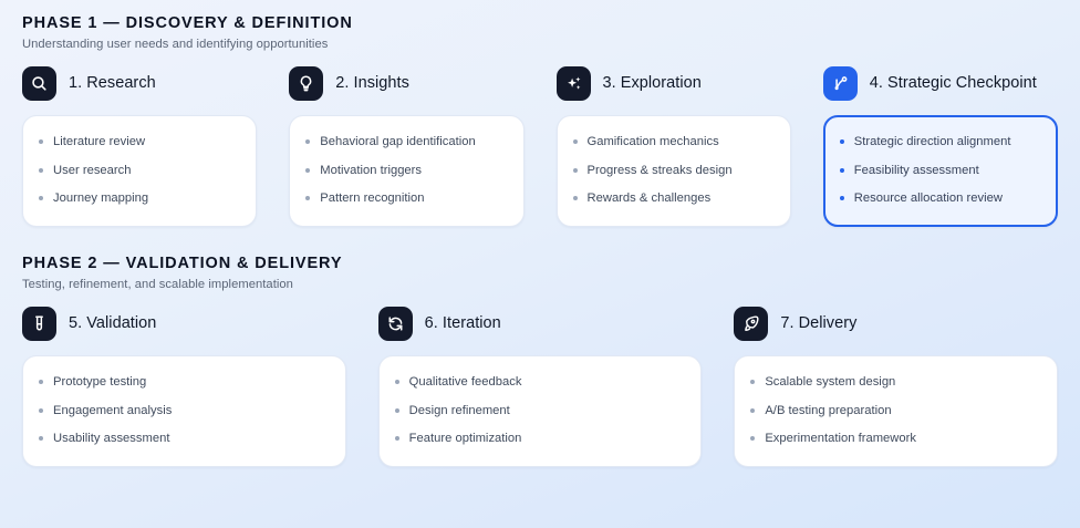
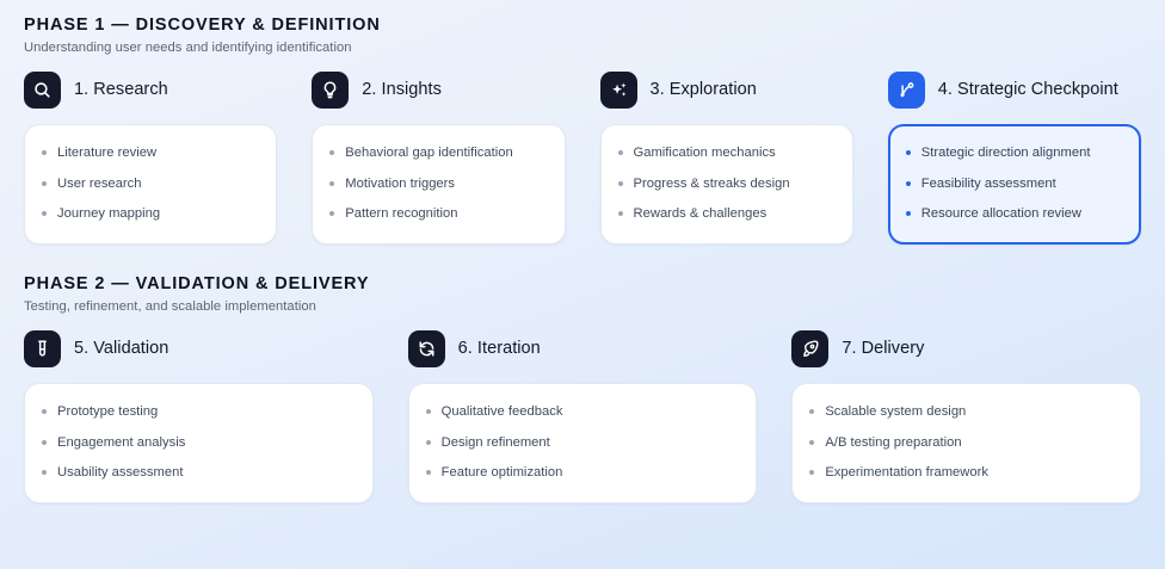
  PHASE 1 — DISCOVERY & DEFINITION
- Understanding user needs and identifying opportunities
+ Understanding user needs and identifying identification
  1. Research
  Literature review
  User research
  Journey mapping
  2. Insights
  Behavioral gap identification
  Motivation triggers
  Pattern recognition
  3. Exploration
  Gamification mechanics
  Progress & streaks design
  Rewards & challenges
  4. Strategic Checkpoint
  Strategic direction alignment
  Feasibility assessment
  Resource allocation review
  PHASE 2 — VALIDATION & DELIVERY
  Testing, refinement, and scalable implementation
  5. Validation
  Prototype testing
  Engagement analysis
  Usability assessment
  6. Iteration
  Qualitative feedback
  Design refinement
  Feature optimization
  7. Delivery
  Scalable system design
  A/B testing preparation
  Experimentation framework
